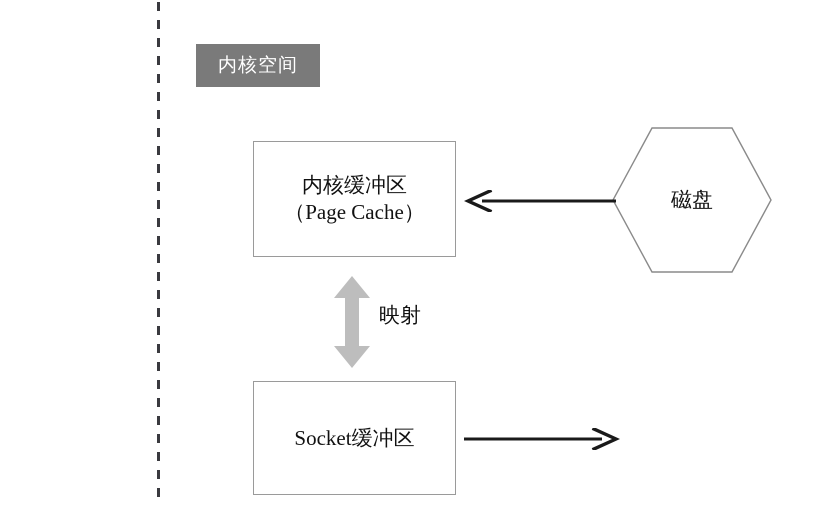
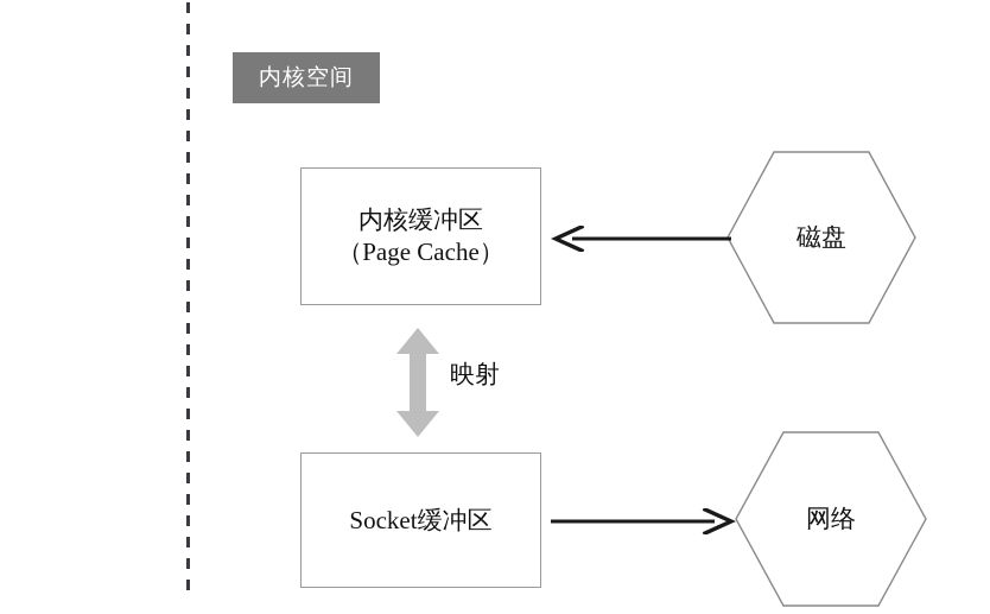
  内核空间
  内核缓冲区
  （Page Cache）
  Socket缓冲区
  磁盘
+ 网络
  映射
